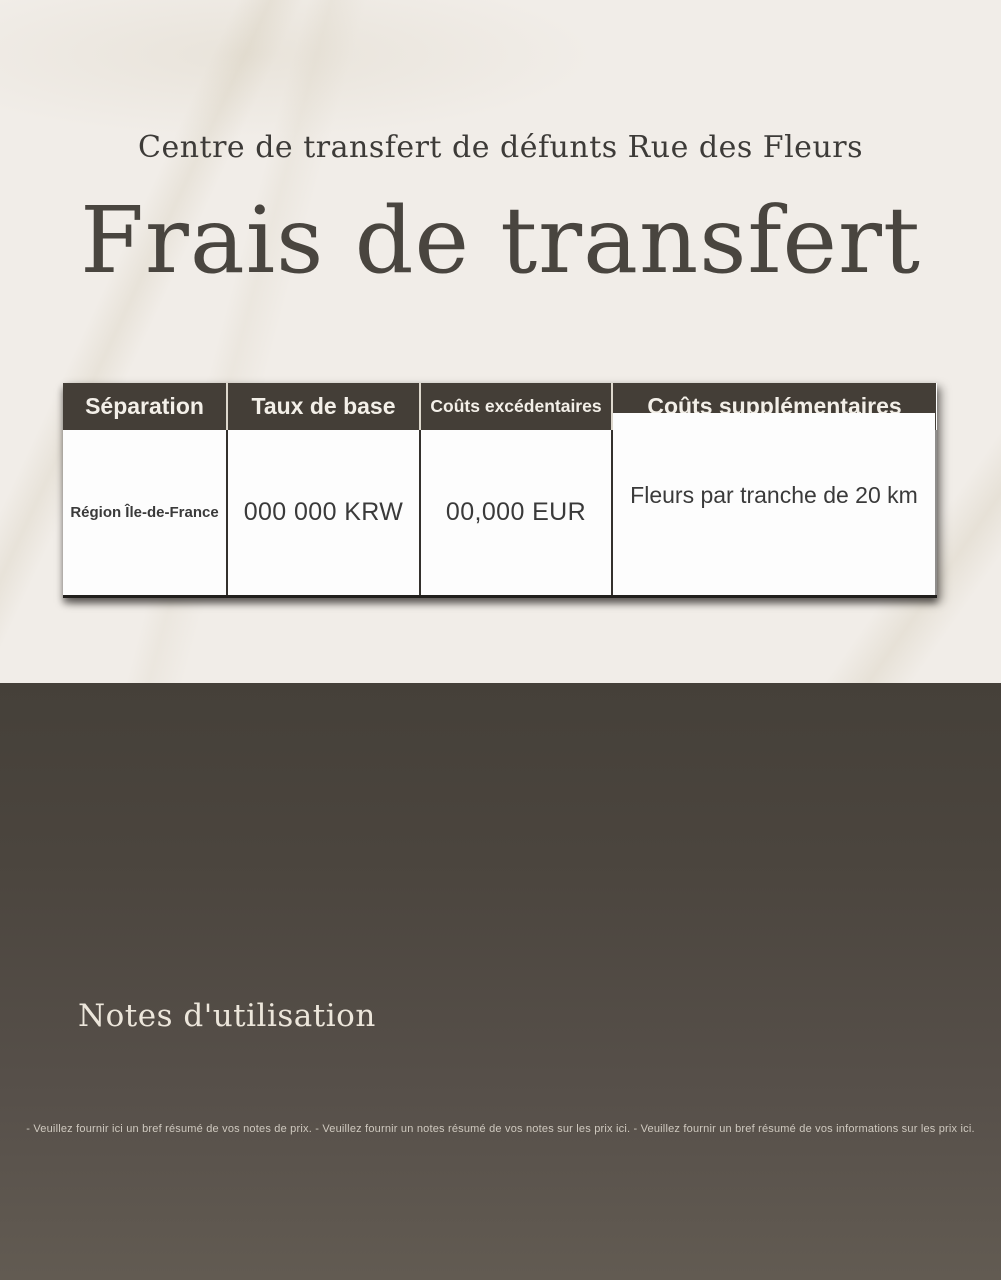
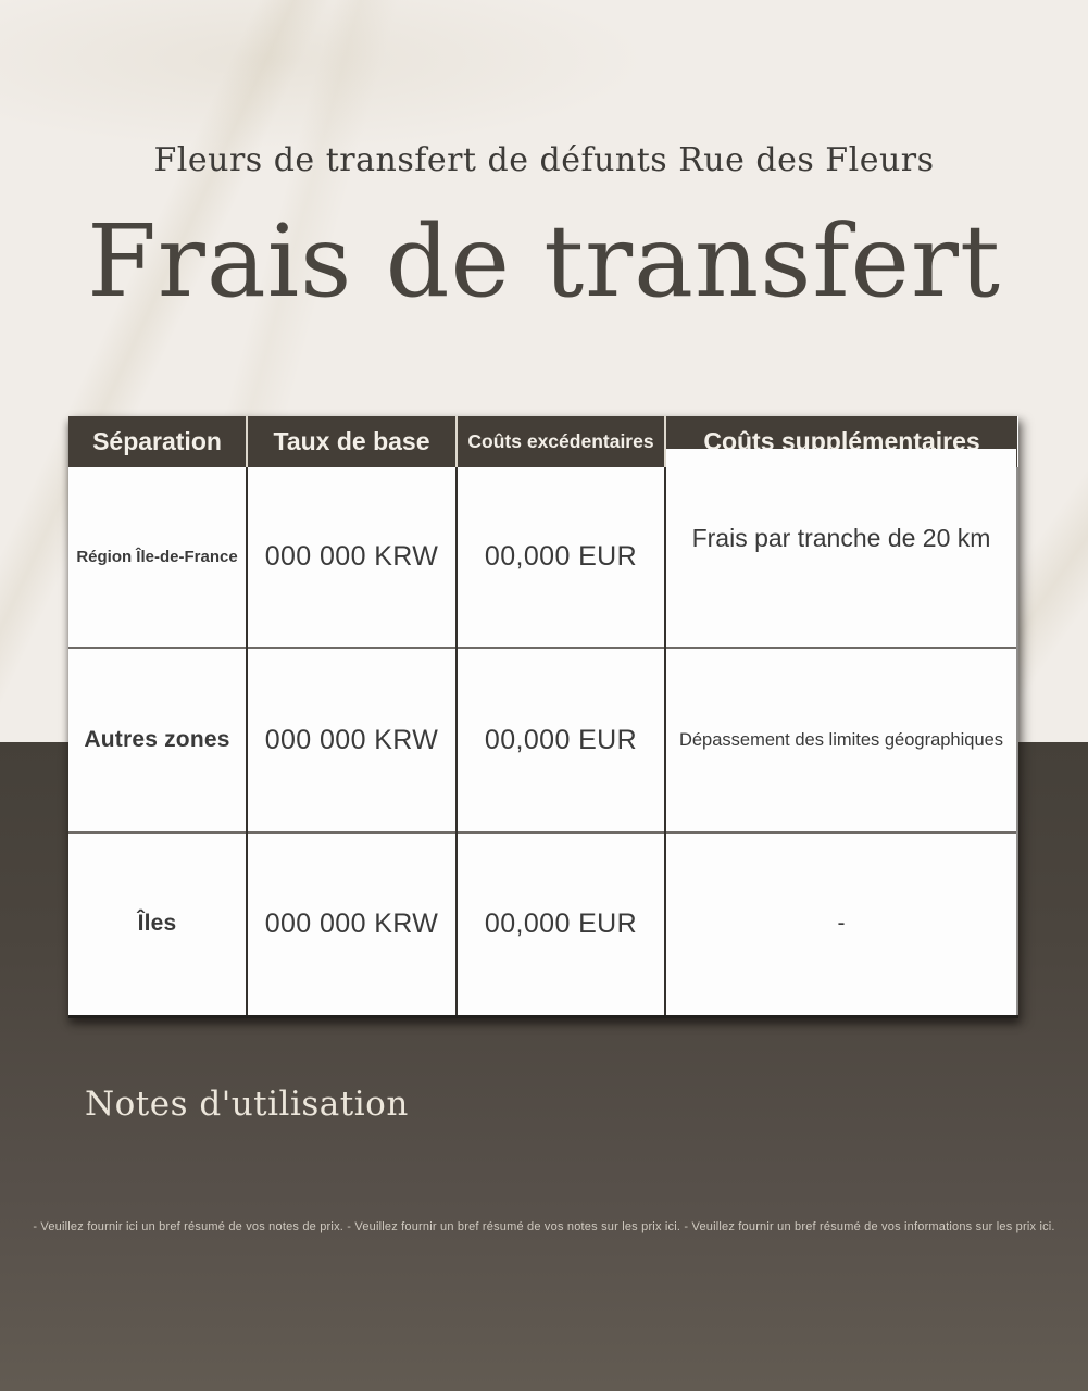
- Centre de transfert de défunts Rue des Fleurs
+ Fleurs de transfert de défunts Rue des Fleurs
  Frais de transfert
  Séparation	Taux de base	Coûts excédentaires	Coûts supplémentaires
- Région Île-de-France	000 000 KRW	00,000 EUR	Fleurs par tranche de 20 km
+ Région Île-de-France	000 000 KRW	00,000 EUR	Frais par tranche de 20 km
+ Autres zones	000 000 KRW	00,000 EUR	Dépassement des limites géographiques
+ Îles	000 000 KRW	00,000 EUR	-
  Notes d'utilisation
- - Veuillez fournir ici un bref résumé de vos notes de prix. - Veuillez fournir un notes résumé de vos notes sur les prix ici. - Veuillez fournir un bref résumé de vos informations sur les prix ici.
+ - Veuillez fournir ici un bref résumé de vos notes de prix. - Veuillez fournir un bref résumé de vos notes sur les prix ici. - Veuillez fournir un bref résumé de vos informations sur les prix ici.
